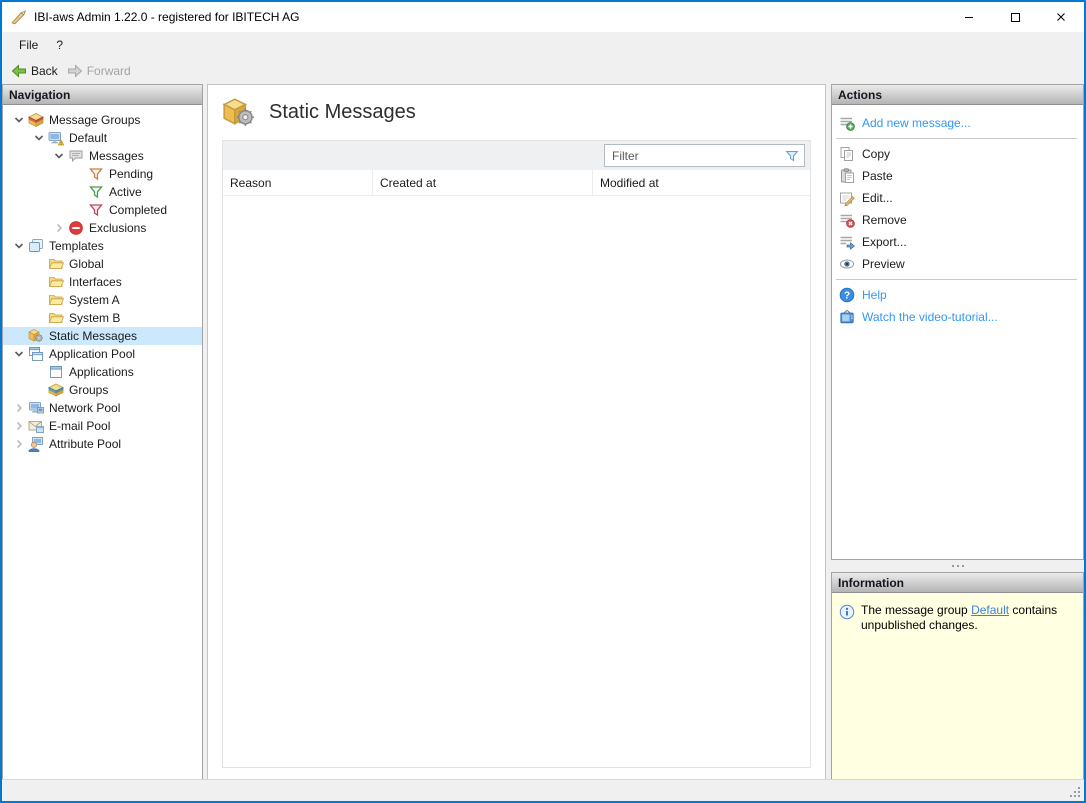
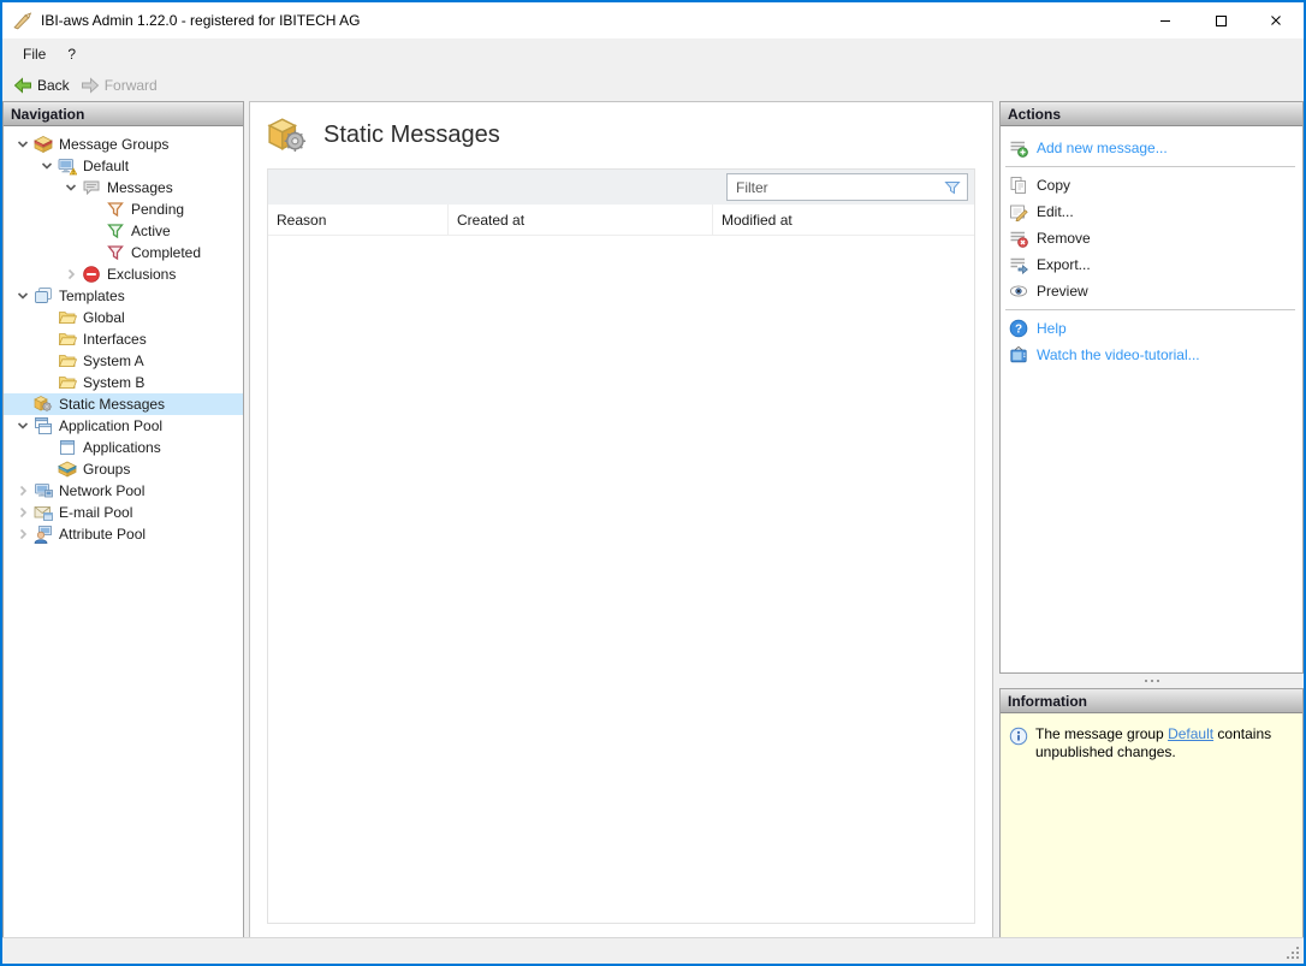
  IBI-aws Admin 1.22.0 - registered for IBITECH AG
  File
  ?
  Back
  Forward
  Navigation
  Message Groups
  Default
  Messages
  Pending
  Active
  Completed
  Exclusions
  Templates
  Global
  Interfaces
  System A
  System B
  Static Messages
  Application Pool
  Applications
  Groups
  Network Pool
  E-mail Pool
  Attribute Pool
  Static Messages
  Filter
  Reason
  Created at
  Modified at
  Actions
  Add new message...
  Copy
- Paste
  Edit...
  Remove
  Export...
  Preview
  ?
  Help
  Watch the video-tutorial...
  Information
  The message group Default contains unpublished changes.
